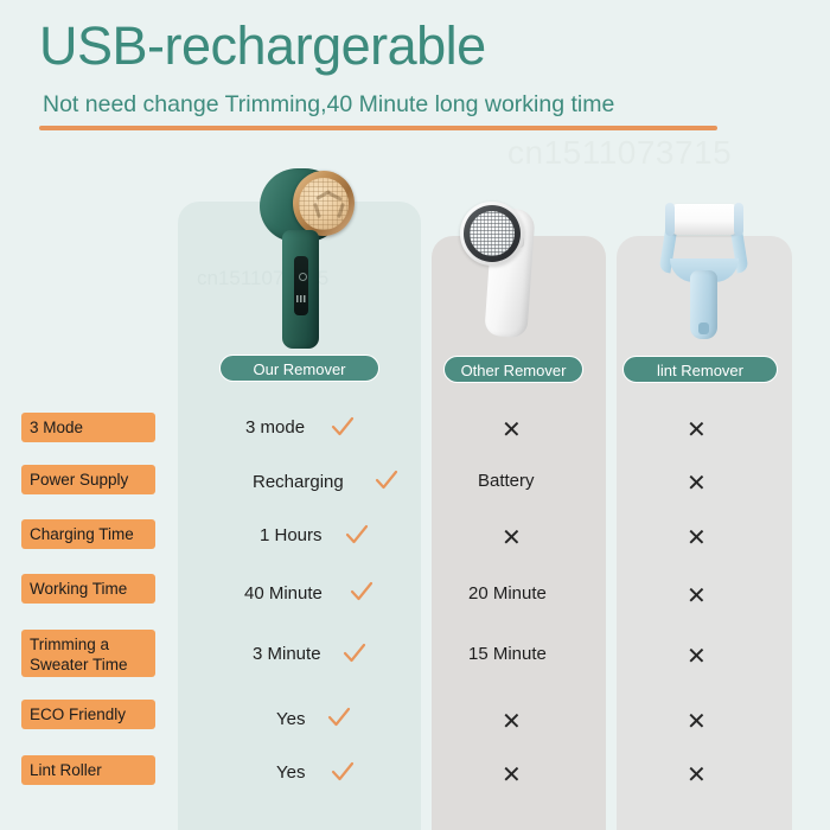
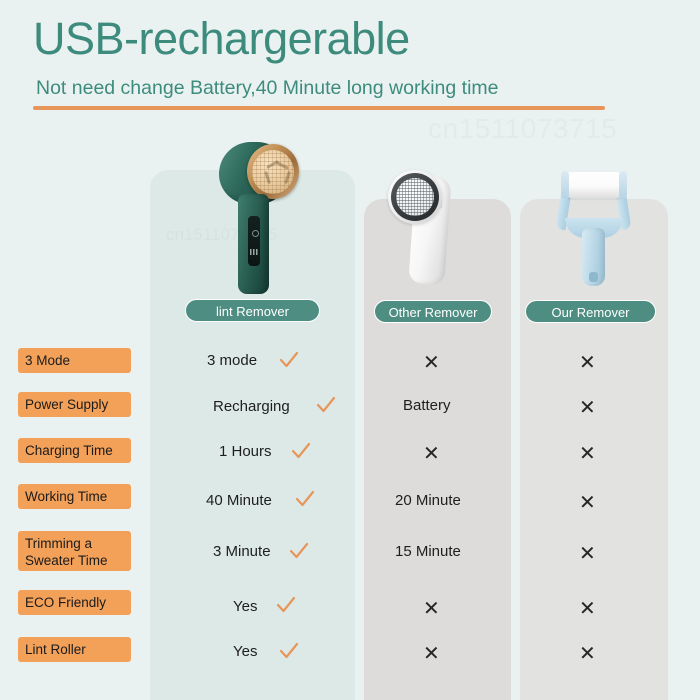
  USB-rechargerable
- Not need change Trimming,40 Minute long working time
+ Not need change Battery,40 Minute long working time
  cn1511075
- Our Remover
+ lint Remover
  Other Remover
- lint Remover
+ Our Remover
  3 Mode
  Power Supply
  Charging Time
  Working Time
  Trimming a
  Sweater Time
  ECO Friendly
  Lint Roller
  3 mode
  ✕
  ✕
  Recharging
  Battery
  ✕
  1 Hours
  ✕
  ✕
  40 Minute
  20 Minute
  ✕
  3 Minute
  15 Minute
  ✕
  Yes
  ✕
  ✕
  Yes
  ✕
  ✕
